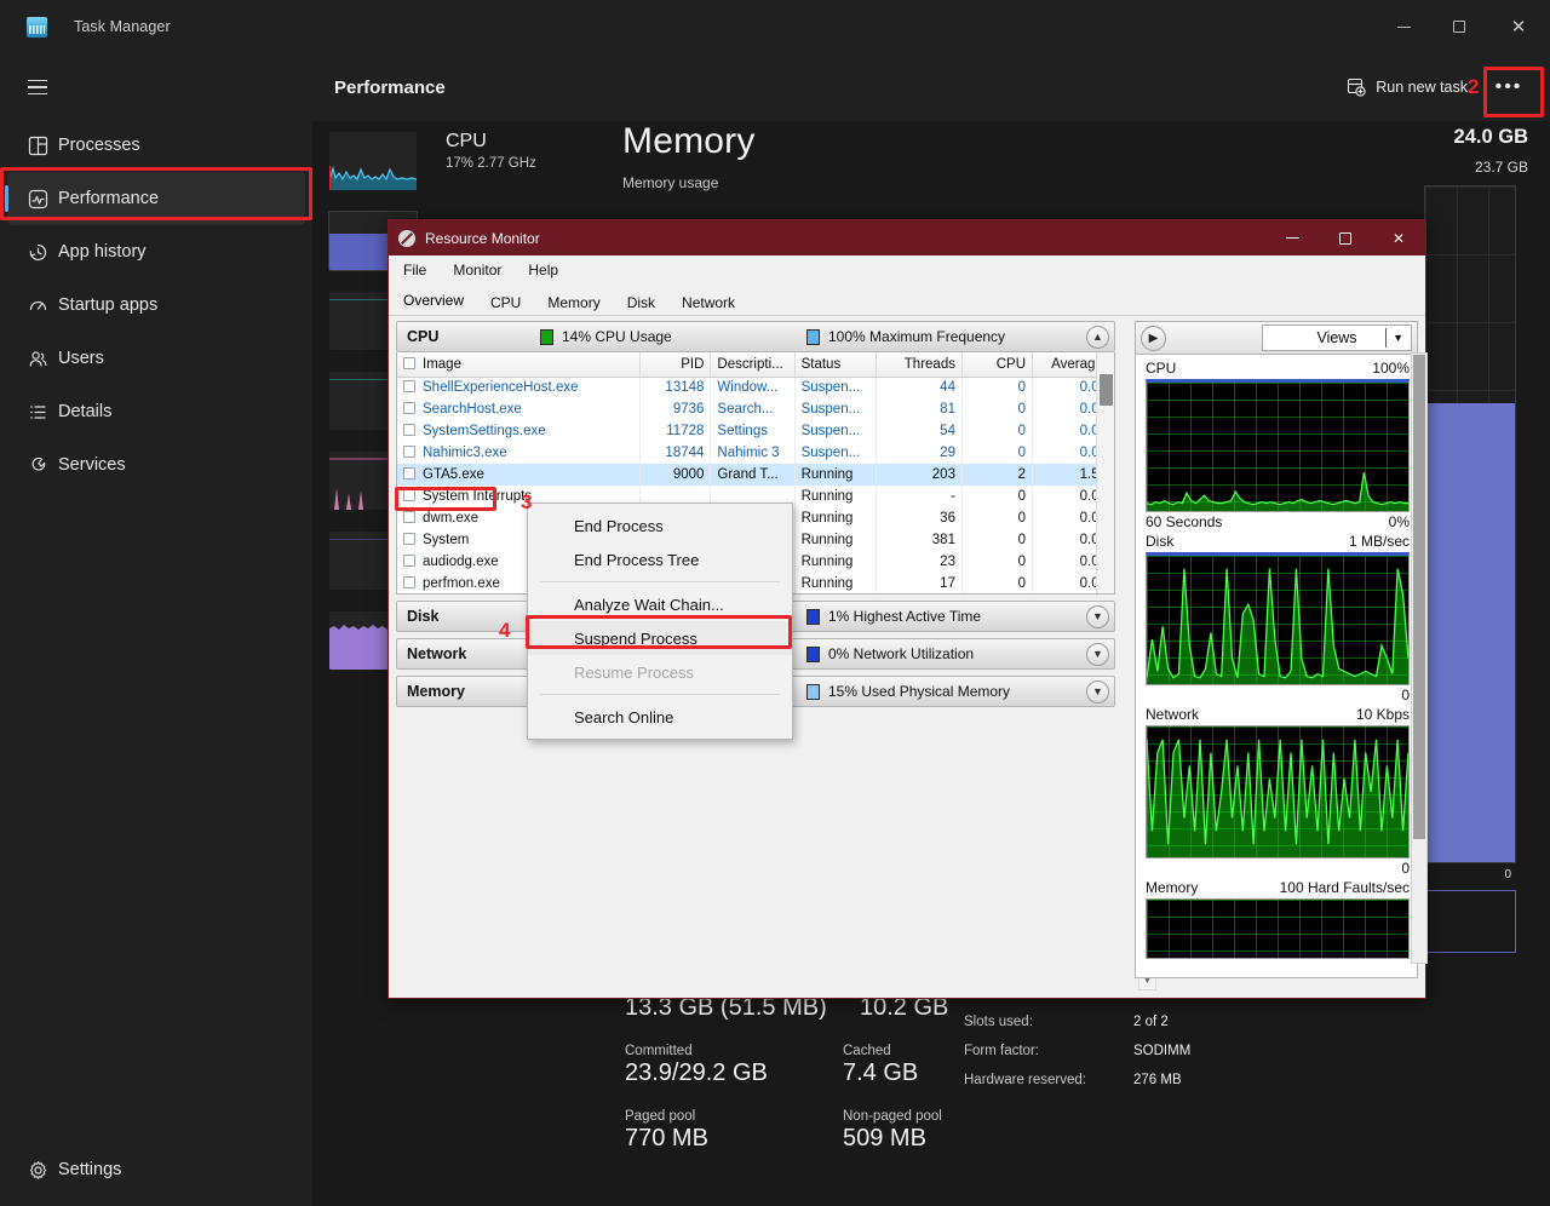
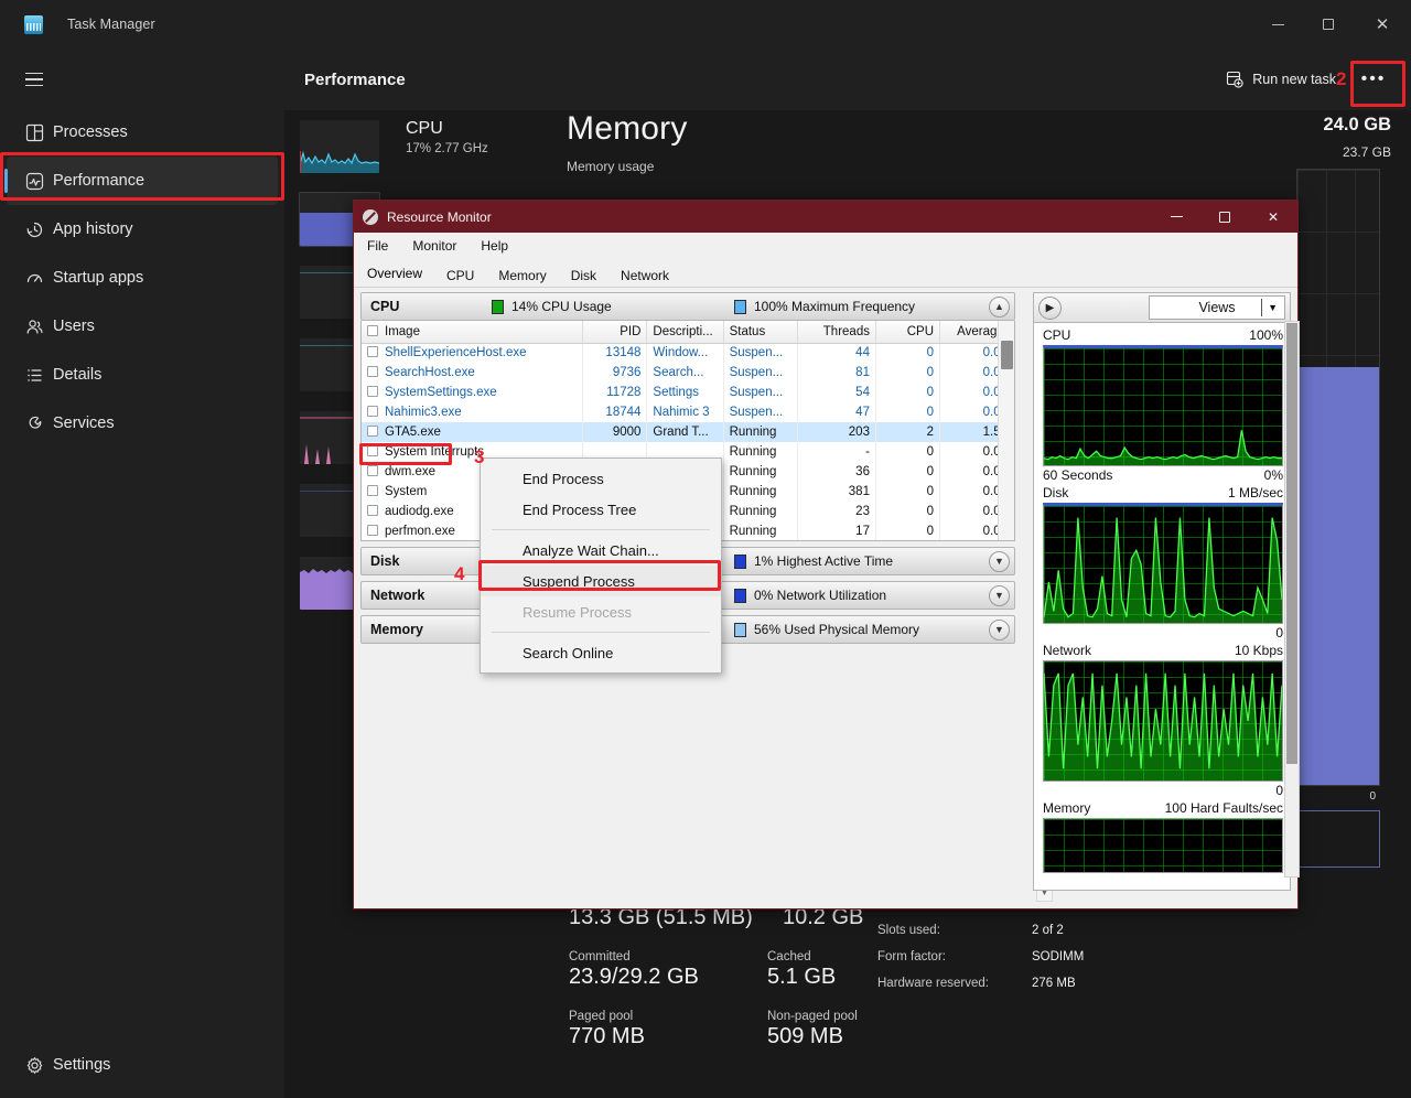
  Task Manager
  ✕
  Processes
  Performance
  App history
  Startup apps
  Users
  Details
  Services
  Settings
  Performance
  Run new task
  •••
  CPU
  17% 2.77 GHz
  Memory
  Memory usage
  24.0 GB
  23.7 GB
  0
  13.3 GB (51.5 MB)
  10.2 GB
  Committed
  23.9/29.2 GB
  Cached
- 7.4 GB
+ 5.1 GB
  Paged pool
  770 MB
  Non-paged pool
  509 MB
  Slots used:
  2 of 2
  Form factor:
  SODIMM
  Hardware reserved:
  276 MB
  Resource Monitor
  ✕
  File
  Monitor
  Help
  Overview
  CPU
  Memory
  Disk
  Network
  CPU
  14% CPU Usage
  100% Maximum Frequency
  ▲
  Image	PID	Descripti...	Status	Threads	CPU	Averag
  ShellExperienceHost.exe	13148	Window...	Suspen...	44	0	0.
  SearchHost.exe	9736	Search...	Suspen...	81	0	0.
  SystemSettings.exe	11728	Settings	Suspen...	54	0	0.
- Nahimic3.exe	18744	Nahimic 3	Suspen...	29	0	0.
+ Nahimic3.exe	18744	Nahimic 3	Suspen...	47	0	0.
  GTA5.exe	9000	Grand T...	Running	203	2	1.
  System Interrupts			Running	-	0	0.
  dwm.exe			Running	36	0	0.
  System			Running	381	0	0.
  audiodg.exe			Running	23	0	0.
  perfmon.exe			Running	17	0	0.
  Disk
  1% Highest Active Time
  ▼
  Network
  0% Network Utilization
  ▼
  Memory
- 15% Used Physical Memory
+ 56% Used Physical Memory
  ▼
  ▼
  ▶
  Views
  ▼
  CPU
  100%
  60 Seconds
  0%
  Disk
  1 MB/sec
  0
  Network
  10 Kbps
  0
  Memory
  100 Hard Faults/sec
  End Process
  End Process Tree
  Analyze Wait Chain...
  Suspend Process
  Resume Process
  Search Online
  2
  3
  4
